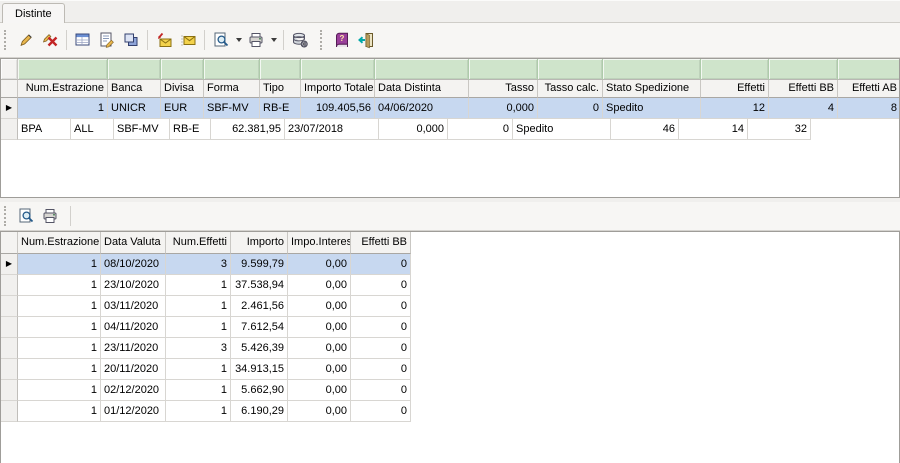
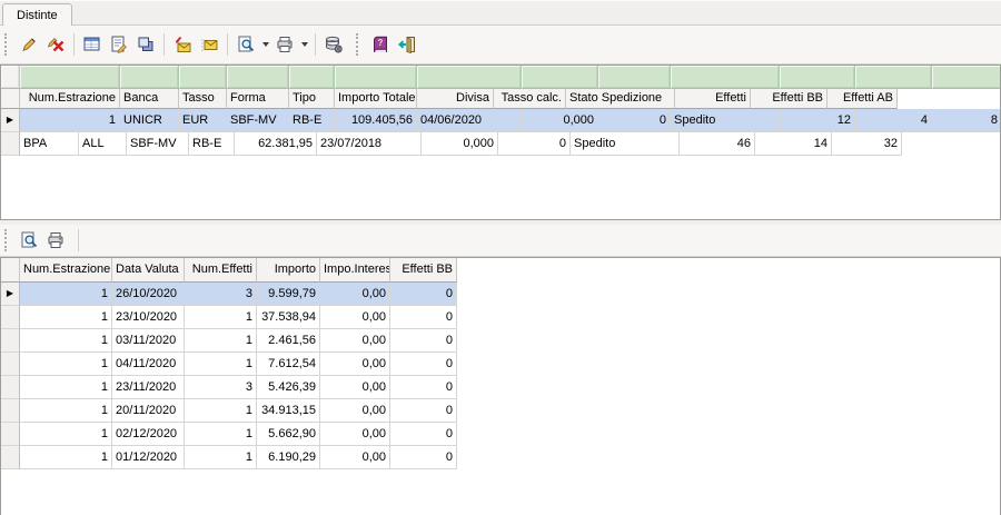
  Distinte
  ?
  Num.Estrazione
  Banca
- Divisa
+ Tasso
  Forma
  Tipo
  Importo Totale
- Data Distinta
- Tasso
+ Divisa
  Tasso calc.
  Stato Spedizione
  Effetti
  Effetti BB
  Effetti AB
  ▶
  1
  UNICR
  EUR
  SBF-MV
  RB-E
  109.405,56
  04/06/2020
  0,000
  0
  Spedito
  12
  4
  8
  BPA
  ALL
  SBF-MV
  RB-E
  62.381,95
  23/07/2018
  0,000
  0
  Spedito
  46
  14
  32
  Num.Estrazione
  Data Valuta
  Num.Effetti
  Importo
  Impo.Interes
  Effetti BB
  ▶
  1
- 08/10/2020
+ 26/10/2020
  3
  9.599,79
  0,00
  0
  1
  23/10/2020
  1
  37.538,94
  0,00
  0
  1
  03/11/2020
  1
  2.461,56
  0,00
  0
  1
  04/11/2020
  1
  7.612,54
  0,00
  0
  1
  23/11/2020
  3
  5.426,39
  0,00
  0
  1
  20/11/2020
  1
  34.913,15
  0,00
  0
  1
  02/12/2020
  1
  5.662,90
  0,00
  0
  1
  01/12/2020
  1
  6.190,29
  0,00
  0
